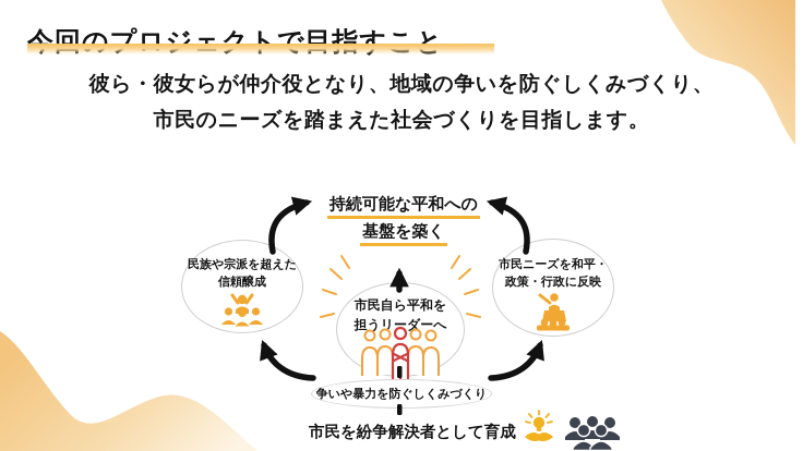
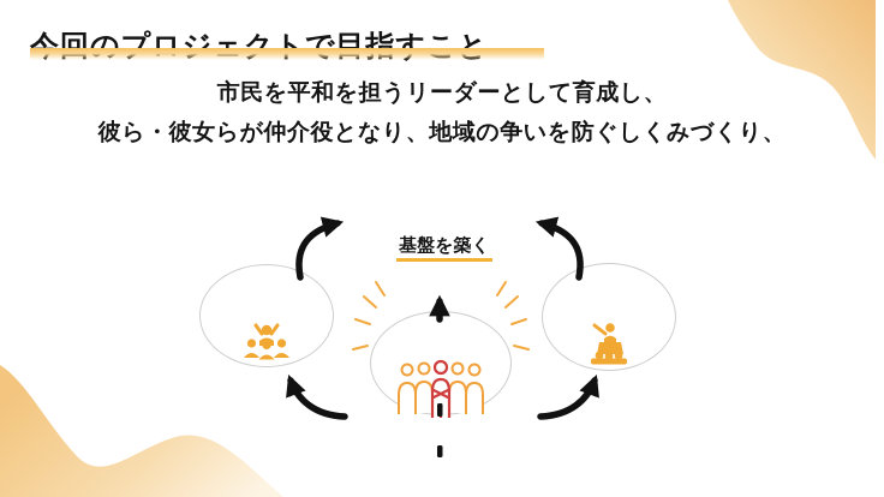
  今回のプロジェクトで目指すこと
+ 市民を平和を担うリーダーとして育成し、
  彼ら・彼女らが仲介役となり、地域の争いを防ぐしくみづくり、
- 市民のニーズを踏まえた社会づくりを目指します。
- 持続可能な平和への
  基盤を築く
- 民族や宗派を超えた
- 信頼醸成
- 市民自ら平和を
- 担うリーダーへ
- 市民ニーズを和平・
- 政策・行政に反映
- 争いや暴力を防ぐしくみづくり
- 市民を紛争解決者として育成
